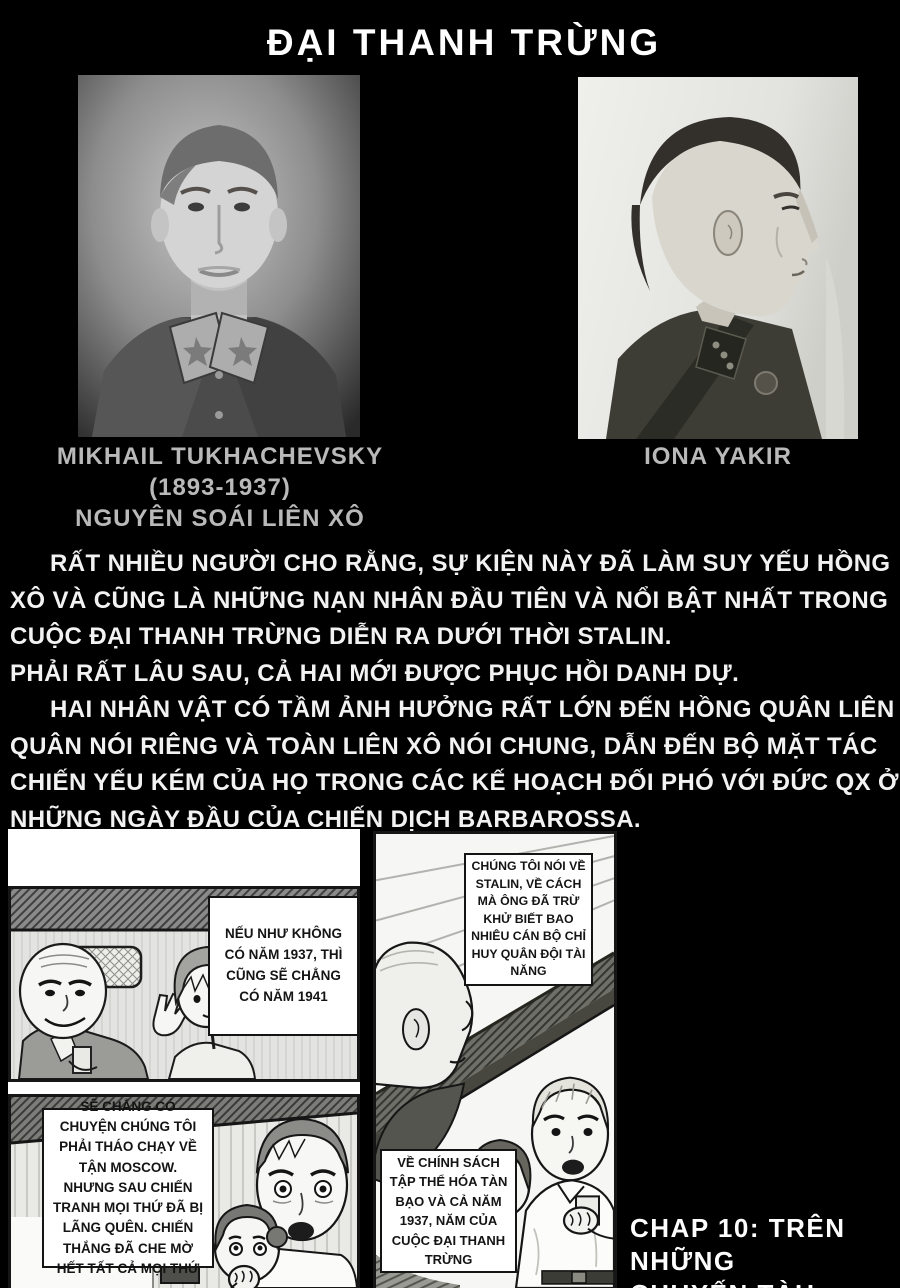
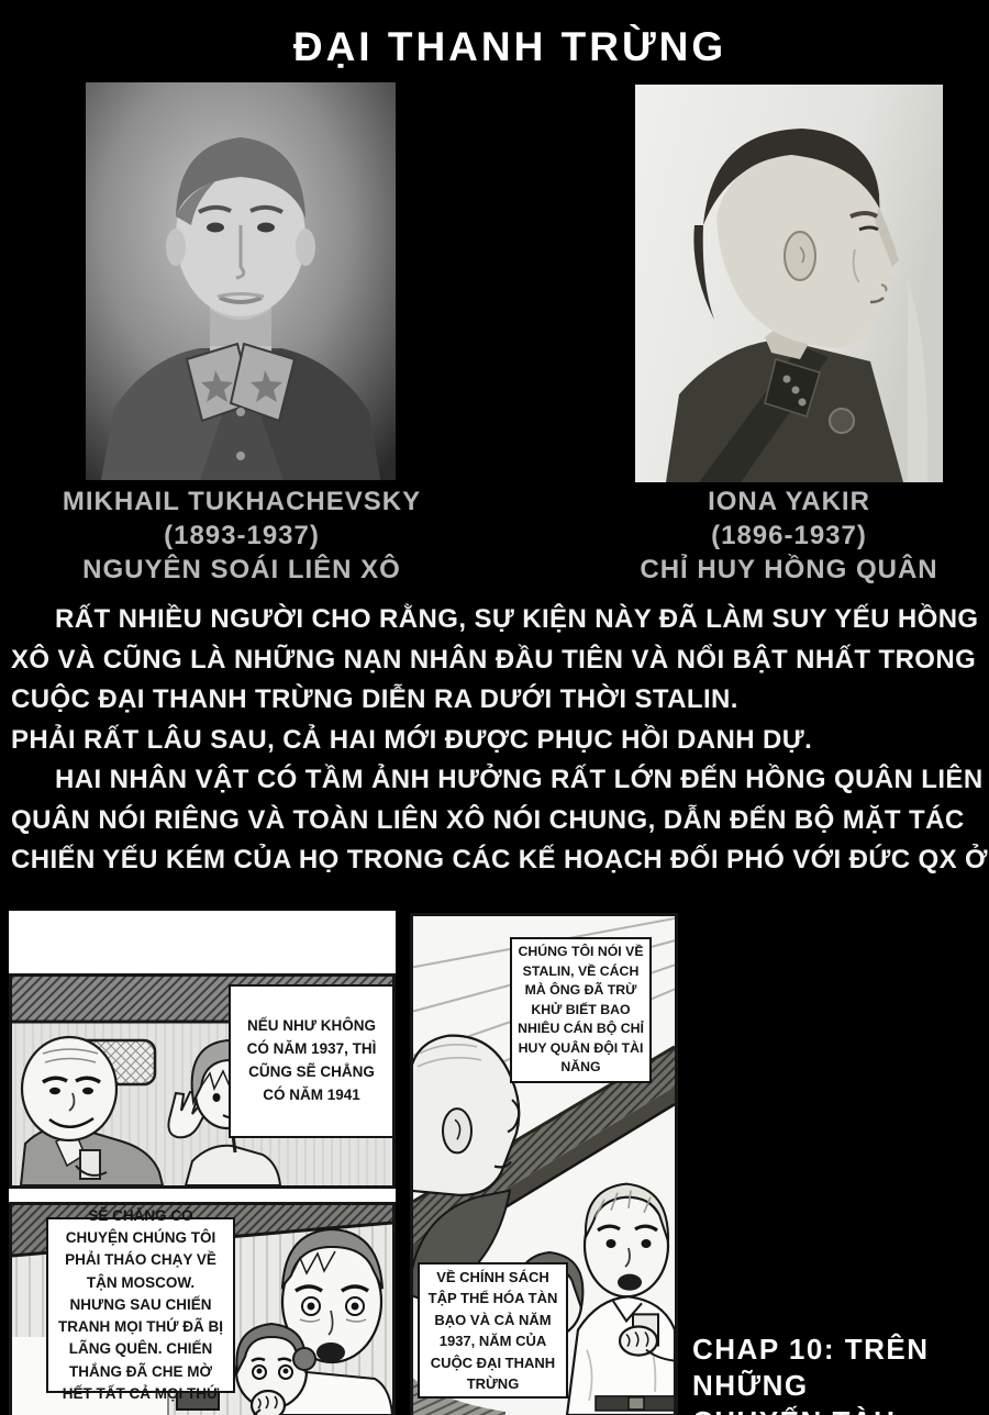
  ĐẠI THANH TRỪNG
  MIKHAIL TUKHACHEVSKY
  (1893-1937)
  NGUYÊN SOÁI LIÊN XÔ
  IONA YAKIR
+ (1896-1937)
+ CHỈ HUY HỒNG QUÂN
  RẤT NHIỀU NGƯỜI CHO RẰNG, SỰ KIỆN NÀY ĐÃ LÀM SUY YẾU HỒNG
  XÔ VÀ CŨNG LÀ NHỮNG NẠN NHÂN ĐẦU TIÊN VÀ NỔI BẬT NHẤT TRONG
  CUỘC ĐẠI THANH TRỪNG DIỄN RA DƯỚI THỜI STALIN.
  PHẢI RẤT LÂU SAU, CẢ HAI MỚI ĐƯỢC PHỤC HỒI DANH DỰ.
  HAI NHÂN VẬT CÓ TẦM ẢNH HƯỞNG RẤT LỚN ĐẾN HỒNG QUÂN LIÊN
  QUÂN NÓI RIÊNG VÀ TOÀN LIÊN XÔ NÓI CHUNG, DẪN ĐẾN BỘ MẶT TÁC
  CHIẾN YẾU KÉM CỦA HỌ TRONG CÁC KẾ HOẠCH ĐỐI PHÓ VỚI ĐỨC QX Ở
- NHỮNG NGÀY ĐẦU CỦA CHIẾN DỊCH BARBAROSSA.
  NẾU NHƯ KHÔNG CÓ NĂM 1937, THÌ CŨNG SẼ CHẲNG CÓ NĂM 1941
  CHÚNG TÔI NÓI VỀ STALIN, VỀ CÁCH MÀ ÔNG ĐÃ TRỪ KHỬ BIẾT BAO NHIÊU CÁN BỘ CHỈ HUY QUÂN ĐỘI TÀI NĂNG
  SẼ CHẲNG CÓ CHUYỆN CHÚNG TÔI PHẢI THÁO CHẠY VỀ TẬN MOSCOW. NHƯNG SAU CHIẾN TRANH MỌI THỨ ĐÃ BỊ LÃNG QUÊN. CHIẾN THẮNG ĐÃ CHE MỜ HẾT TẤT CẢ MỌI THỨ
  VỀ CHÍNH SÁCH TẬP THỂ HÓA TÀN BẠO VÀ CẢ NĂM 1937, NĂM CỦA CUỘC ĐẠI THANH TRỪNG
  CHAP 10: TRÊN NHỮNG
